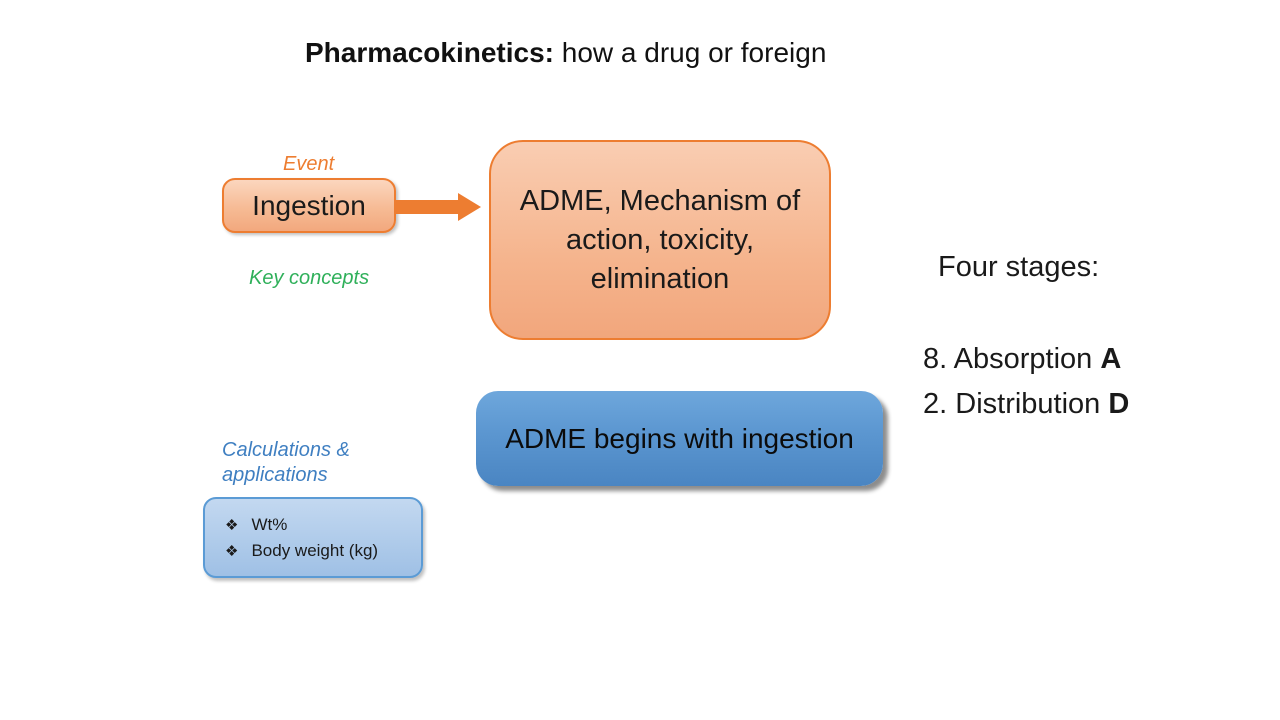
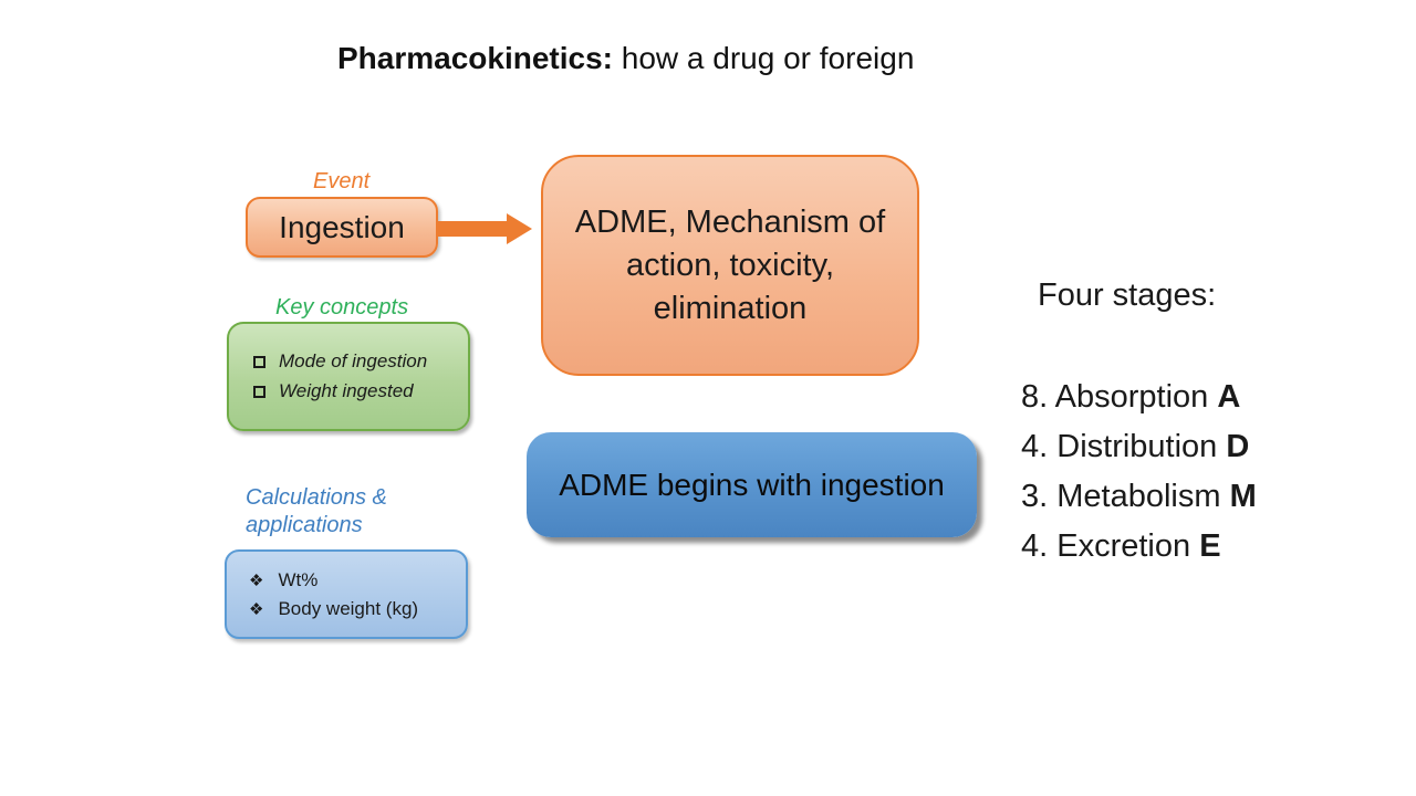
  Pharmacokinetics: how a drug or foreign
  Event
  Ingestion
  ADME, Mechanism of
  action, toxicity,
  elimination
  Key concepts
+ Mode of ingestion
+ Weight ingested
  Calculations &
  applications
  ❖
  Wt%
  ❖
  Body weight (kg)
  ADME begins with ingestion
  Four stages:
  8. Absorption A
- 2. Distribution D
+ 4. Distribution D
+ 3. Metabolism M
+ 4. Excretion E
